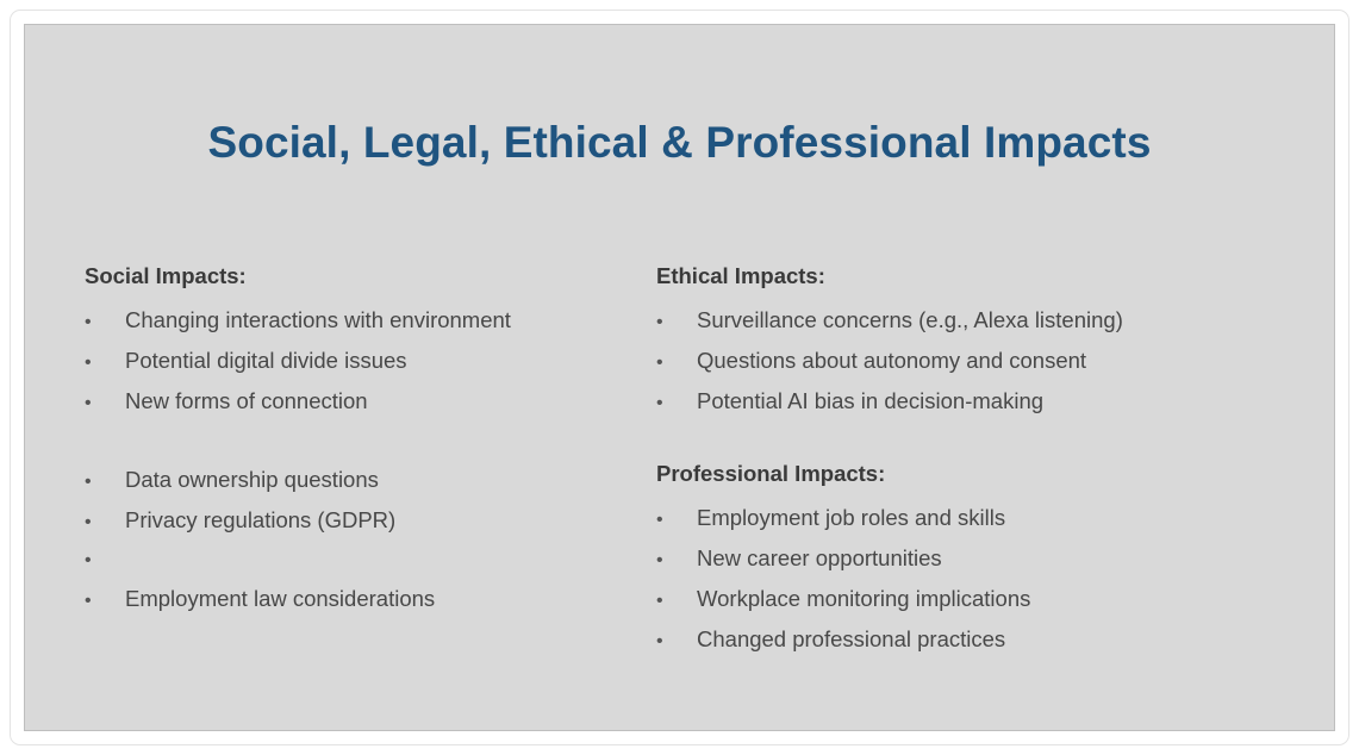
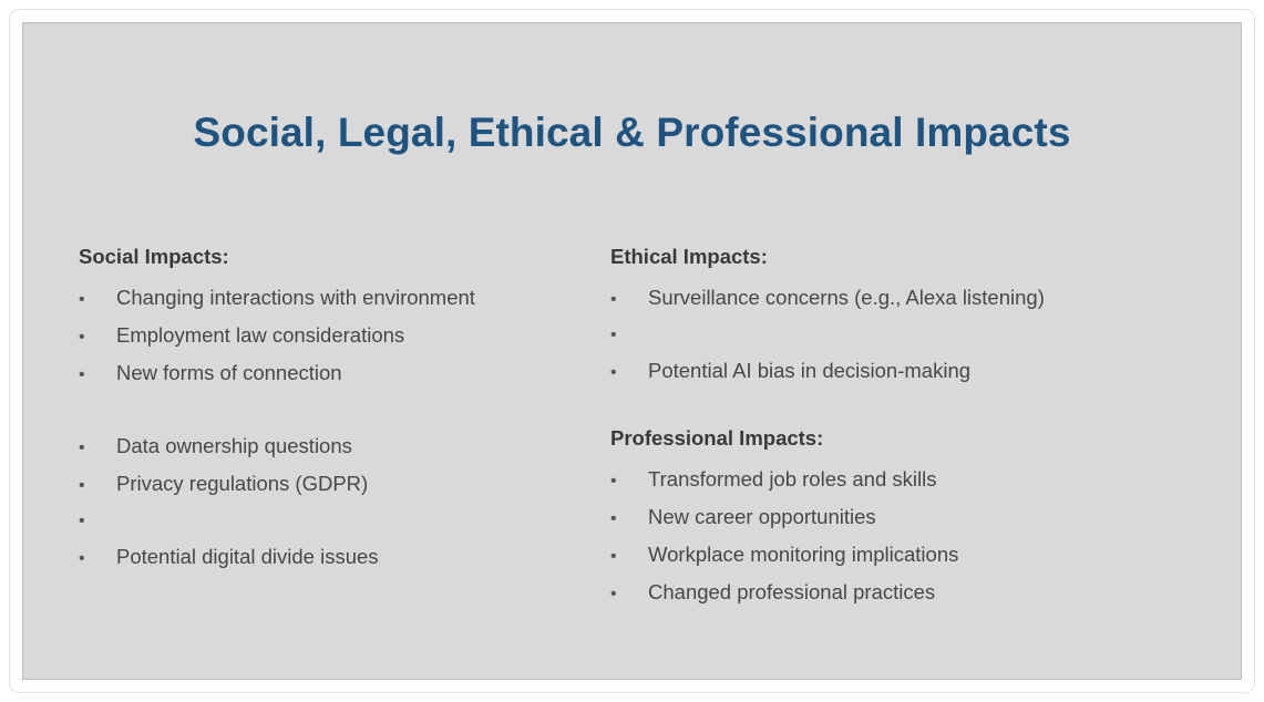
  Social, Legal, Ethical & Professional Impacts
  Social Impacts:
  •
  Changing interactions with environment
  •
- Potential digital divide issues
+ Employment law considerations
  •
  New forms of connection
  •
  Data ownership questions
  •
  Privacy regulations (GDPR)
  •
  •
- Employment law considerations
+ Potential digital divide issues
  Ethical Impacts:
  •
  Surveillance concerns (e.g., Alexa listening)
  •
- Questions about autonomy and consent
  •
  Potential AI bias in decision-making
  Professional Impacts:
  •
- Employment job roles and skills
+ Transformed job roles and skills
  •
  New career opportunities
  •
  Workplace monitoring implications
  •
  Changed professional practices
